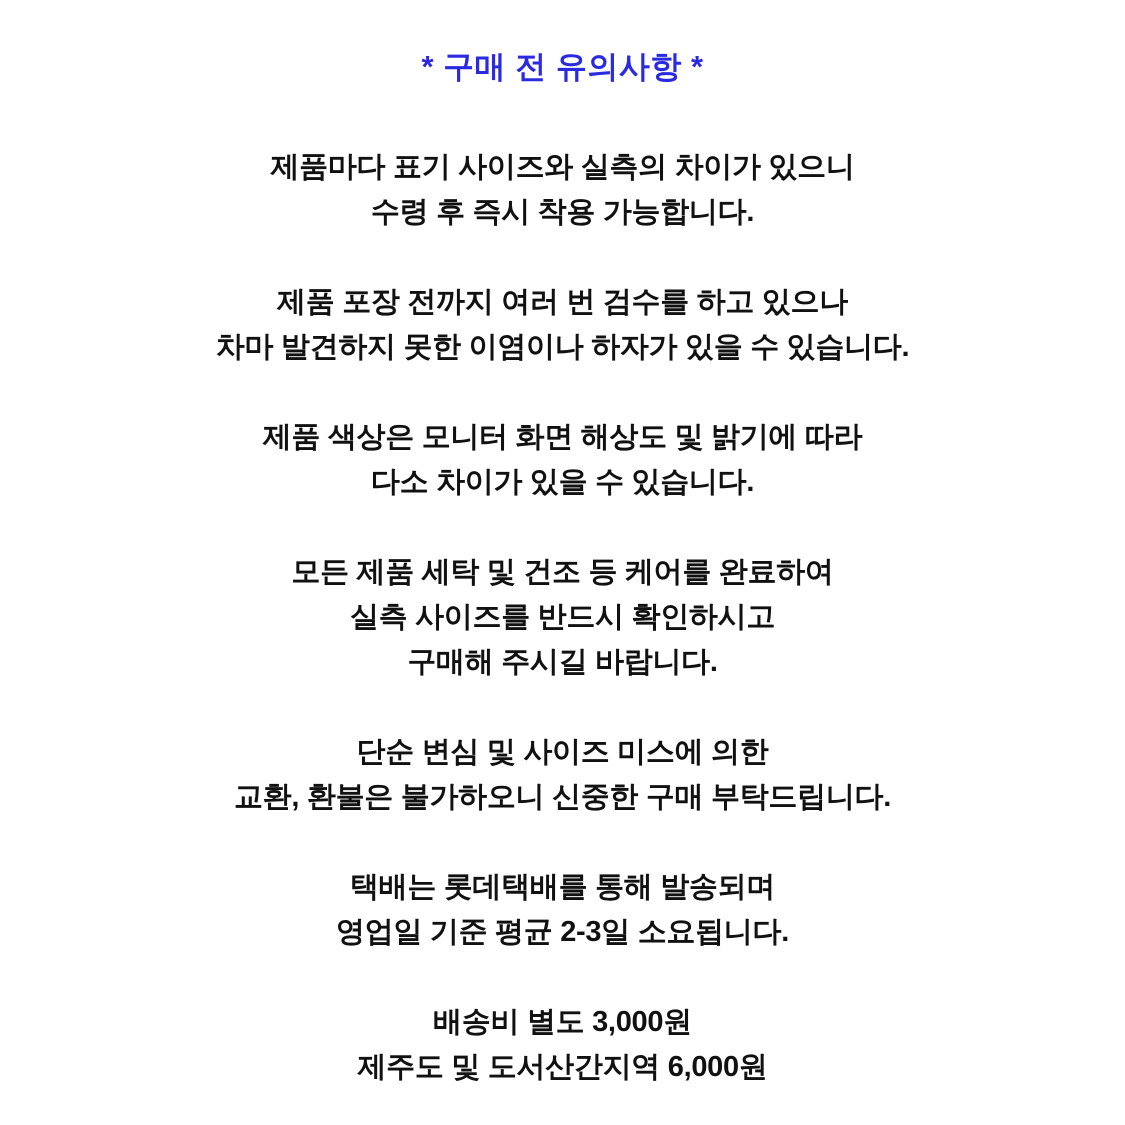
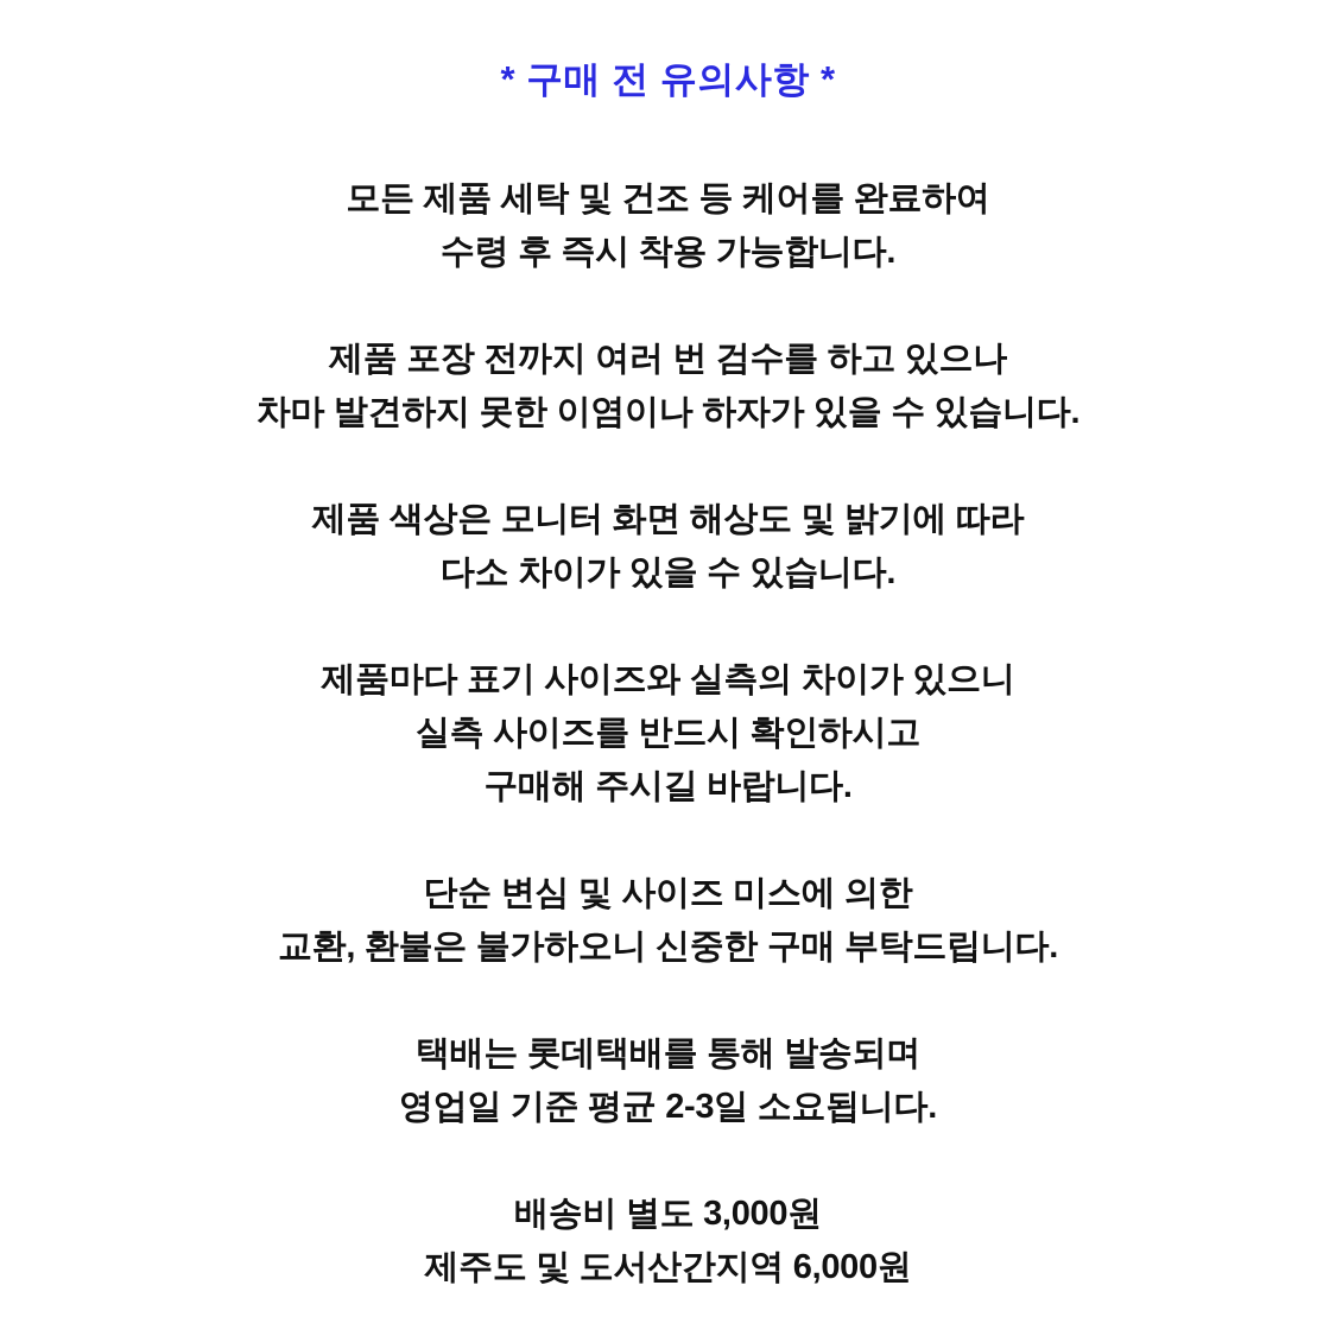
  * 구매 전 유의사항 *
- 제품마다 표기 사이즈와 실측의 차이가 있으니
+ 모든 제품 세탁 및 건조 등 케어를 완료하여
  수령 후 즉시 착용 가능합니다.
  제품 포장 전까지 여러 번 검수를 하고 있으나
  차마 발견하지 못한 이염이나 하자가 있을 수 있습니다.
  제품 색상은 모니터 화면 해상도 및 밝기에 따라
  다소 차이가 있을 수 있습니다.
- 모든 제품 세탁 및 건조 등 케어를 완료하여
+ 제품마다 표기 사이즈와 실측의 차이가 있으니
  실측 사이즈를 반드시 확인하시고
  구매해 주시길 바랍니다.
  단순 변심 및 사이즈 미스에 의한
  교환, 환불은 불가하오니 신중한 구매 부탁드립니다.
  택배는 롯데택배를 통해 발송되며
  영업일 기준 평균 2-3일 소요됩니다.
  배송비 별도 3,000원
  제주도 및 도서산간지역 6,000원
